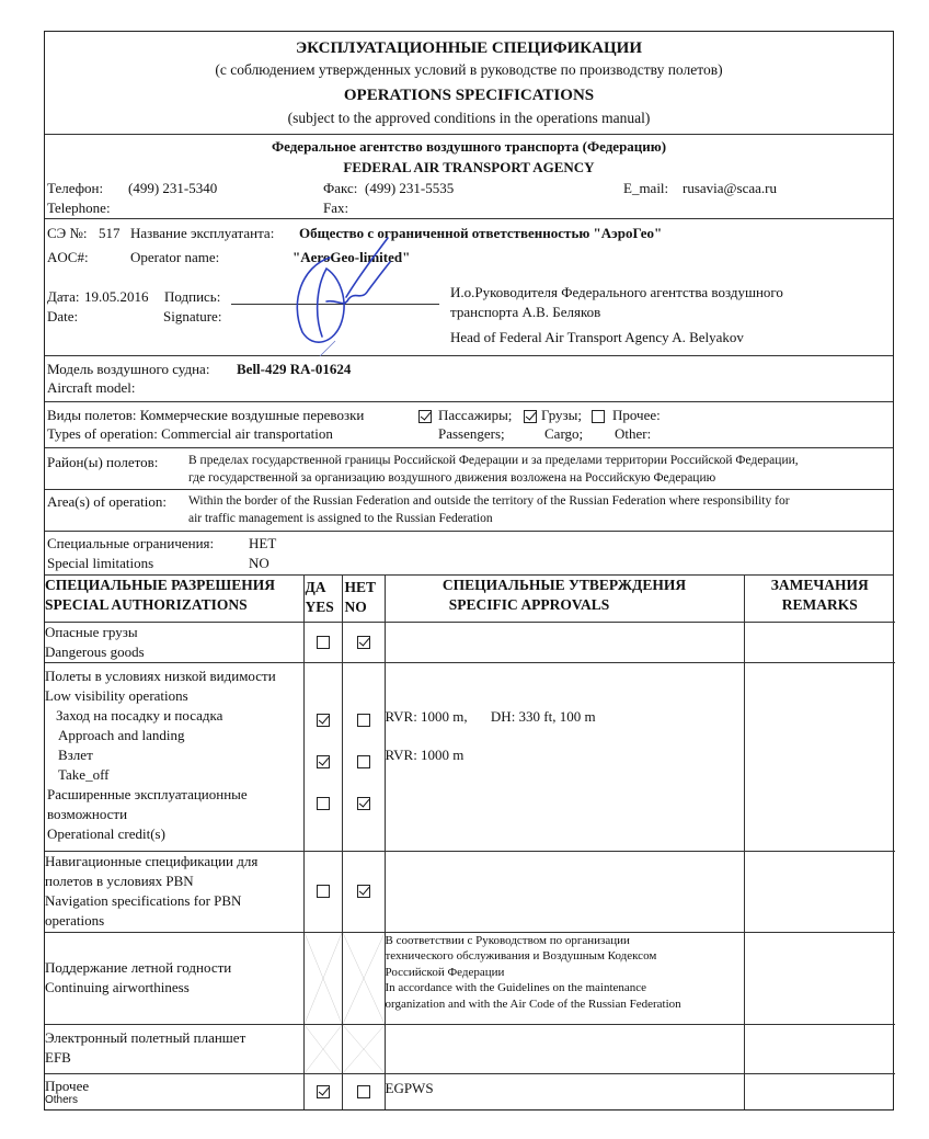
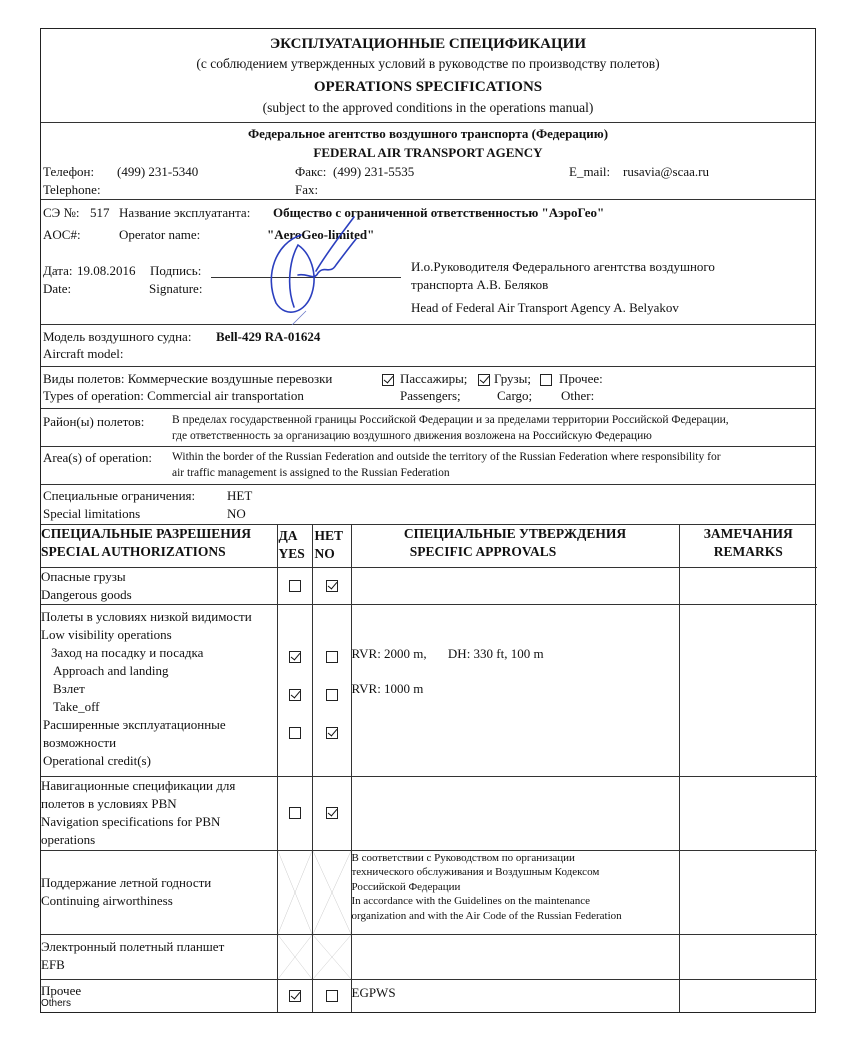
  ЭКСПЛУАТАЦИОННЫЕ СПЕЦИФИКАЦИИ
  (с соблюдением утвержденных условий в руководстве по производству полетов)
  OPERATIONS SPECIFICATIONS
  (subject to the approved conditions in the operations manual)
  Федеральное агентство воздушного транспорта (Федерацию)
  FEDERAL AIR TRANSPORT AGENCY
  Телефон:
  (499) 231-5340
  Telephone:
  Факс:
  (499) 231-5535
  Fax:
  E_mail:
  rusavia@scaa.ru
  СЭ №:
  517
  Название эксплуатанта:
  Общество с ограниченной ответственностью "АэроГео"
  AOC#:
  Operator name:
  "AeroGeo-liited"
  Дата:
- 19.05.2016
+ 19.08.2016
  Подпись:
  Date:
  Signature:
  И.о.Руководителя Федерального агентства воздушного
  транспорта А.В. Беляков
  Head of Federal Air Transport Agency A. Belyakov
  Модель воздушного судна:
  Bell-429 RA-01624
  Aircraft model:
  Виды полетов: Коммерческие воздушные перевозки
  Types of operation: Commercial air transportation
  Пассажиры;
  Passengers;
  Грузы;
  Cargo;
  Прочее:
  Other:
  Район(ы) полетов:
  В пределах государственной границы Российской Федерации и за пределами территории Российской Федерации,
- где государственной за организацию воздушного движения возложена на Российскую Федерацию
+ где ответственность за организацию воздушного движения возложена на Российскую Федерацию
  Area(s) of operation:
  Within the border of the Russian Federation and outside the territory of the Russian Federation where responsibility for
  air traffic management is assigned to the Russian Federation
  Специальные ограничения:
  НЕТ
  Special limitations
  NO
  СПЕЦИАЛЬНЫЕ РАЗРЕШЕНИЯ SPECIAL AUTHORIZATIONS	ДА YES	НЕТ NO	СПЕЦИАЛЬНЫЕ УТВЕРЖДЕНИЯ SPECIFIC APPROVALS	ЗАМЕЧАНИЯ REMARKS
  Опасные грузы Dangerous goods
- Полеты в условиях низкой видимости Low visibility operations Заход на посадку и посадка Approach and landing Взлет Take_off Расширенные эксплуатационные возможности Operational credit(s)			RVR: 1000 m, DH: 330 ft, 100 m RVR: 1000 m
+ Полеты в условиях низкой видимости Low visibility operations Заход на посадку и посадка Approach and landing Взлет Take_off Расширенные эксплуатационные возможности Operational credit(s)			RVR: 2000 m, DH: 330 ft, 100 m RVR: 1000 m
  Навигационные спецификации для полетов в условиях PBN Navigation specifications for PBN operations
  Поддержание летной годности Continuing airworthiness			В соответствии с Руководством по организации технического обслуживания и Воздушным Кодексом Российской Федерации In accordance with the Guidelines on the maintenance organization and with the Air Code of the Russian Federation
  Электронный полетный планшет EFB
  Прочее Others			EGPWS
